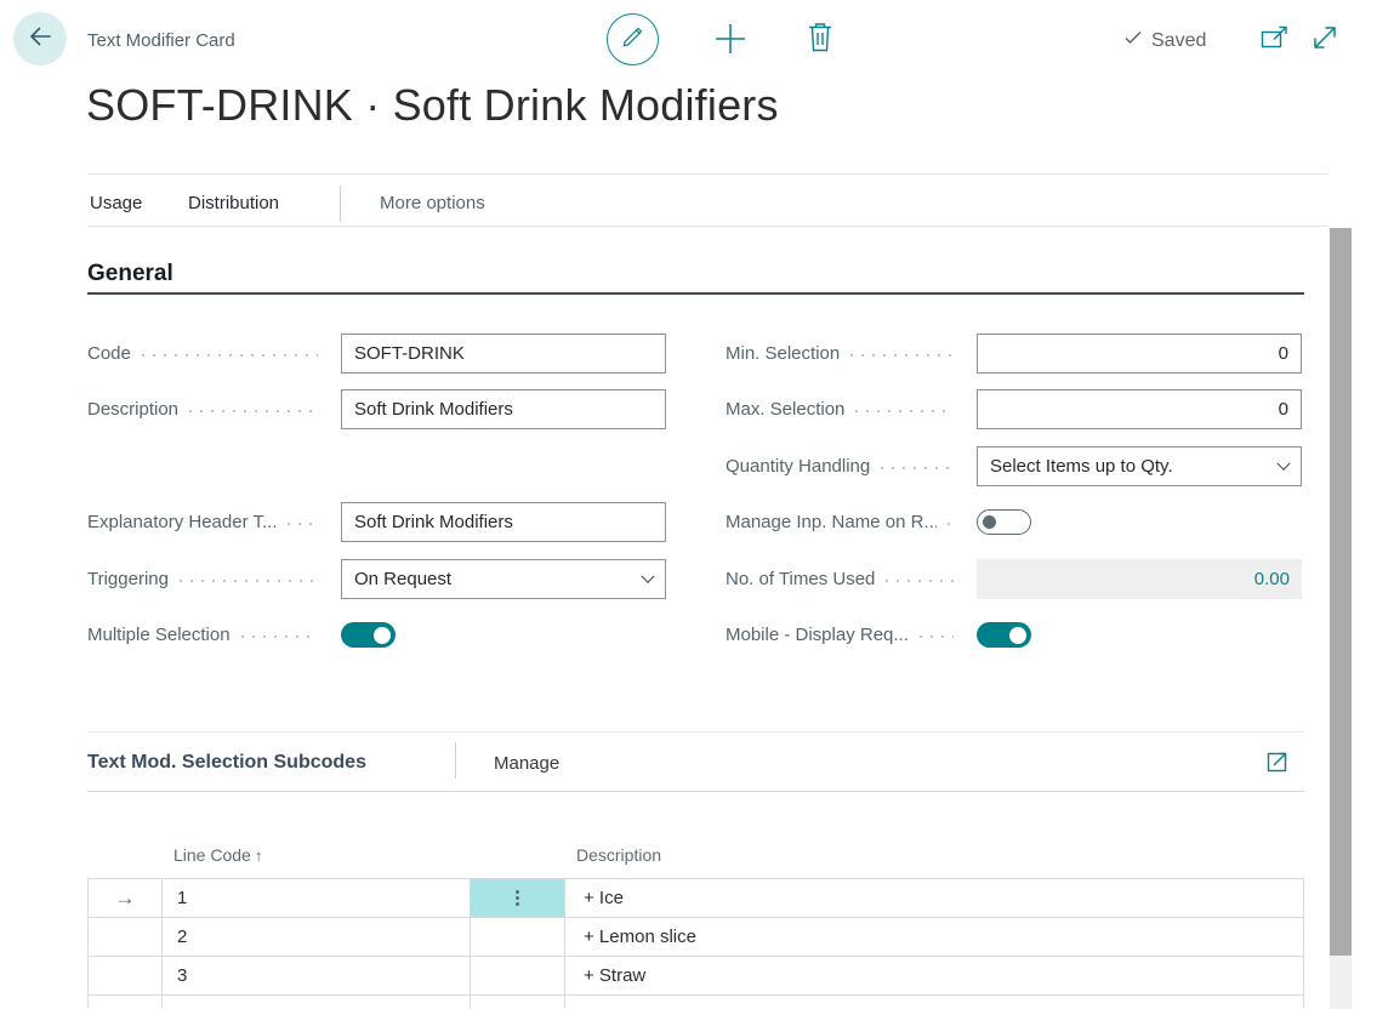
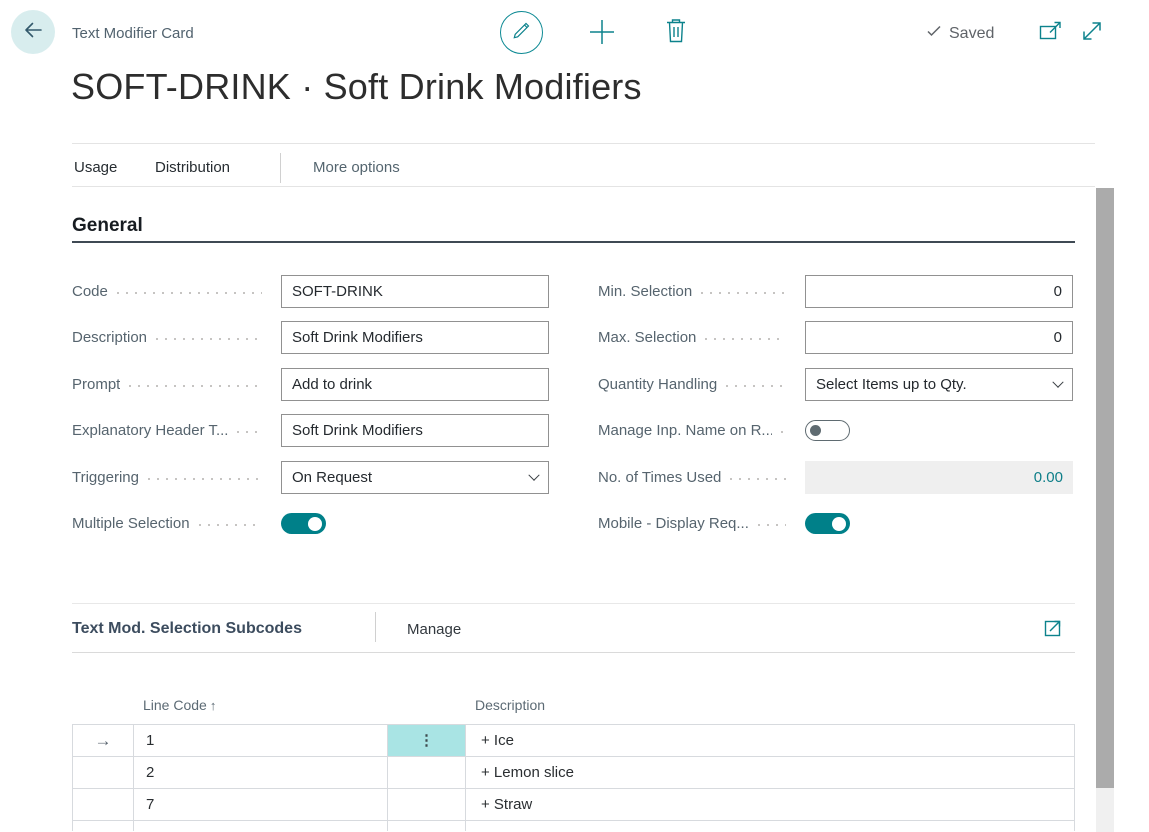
  Text Modifier Card
  Saved
  SOFT-DRINK · Soft Drink Modifiers
  Usage
  Distribution
  More options
  General
  Code
  SOFT-DRINK
  Description
  Soft Drink Modifiers
+ Prompt
+ Add to drink
  Explanatory Header T...
  Soft Drink Modifiers
  Triggering
  On Request
  Multiple Selection
  Min. Selection
  0
  Max. Selection
  0
  Quantity Handling
  Select Items up to Qty.
  Manage Inp. Name on R...
  No. of Times Used
  0.00
  Mobile - Display Req...
  Text Mod. Selection Subcodes
  Manage
  Line Code ↑
  Description
  →
  1
  ⋮
  + Ice
  2
  + Lemon slice
- 3
+ 7
  + Straw
